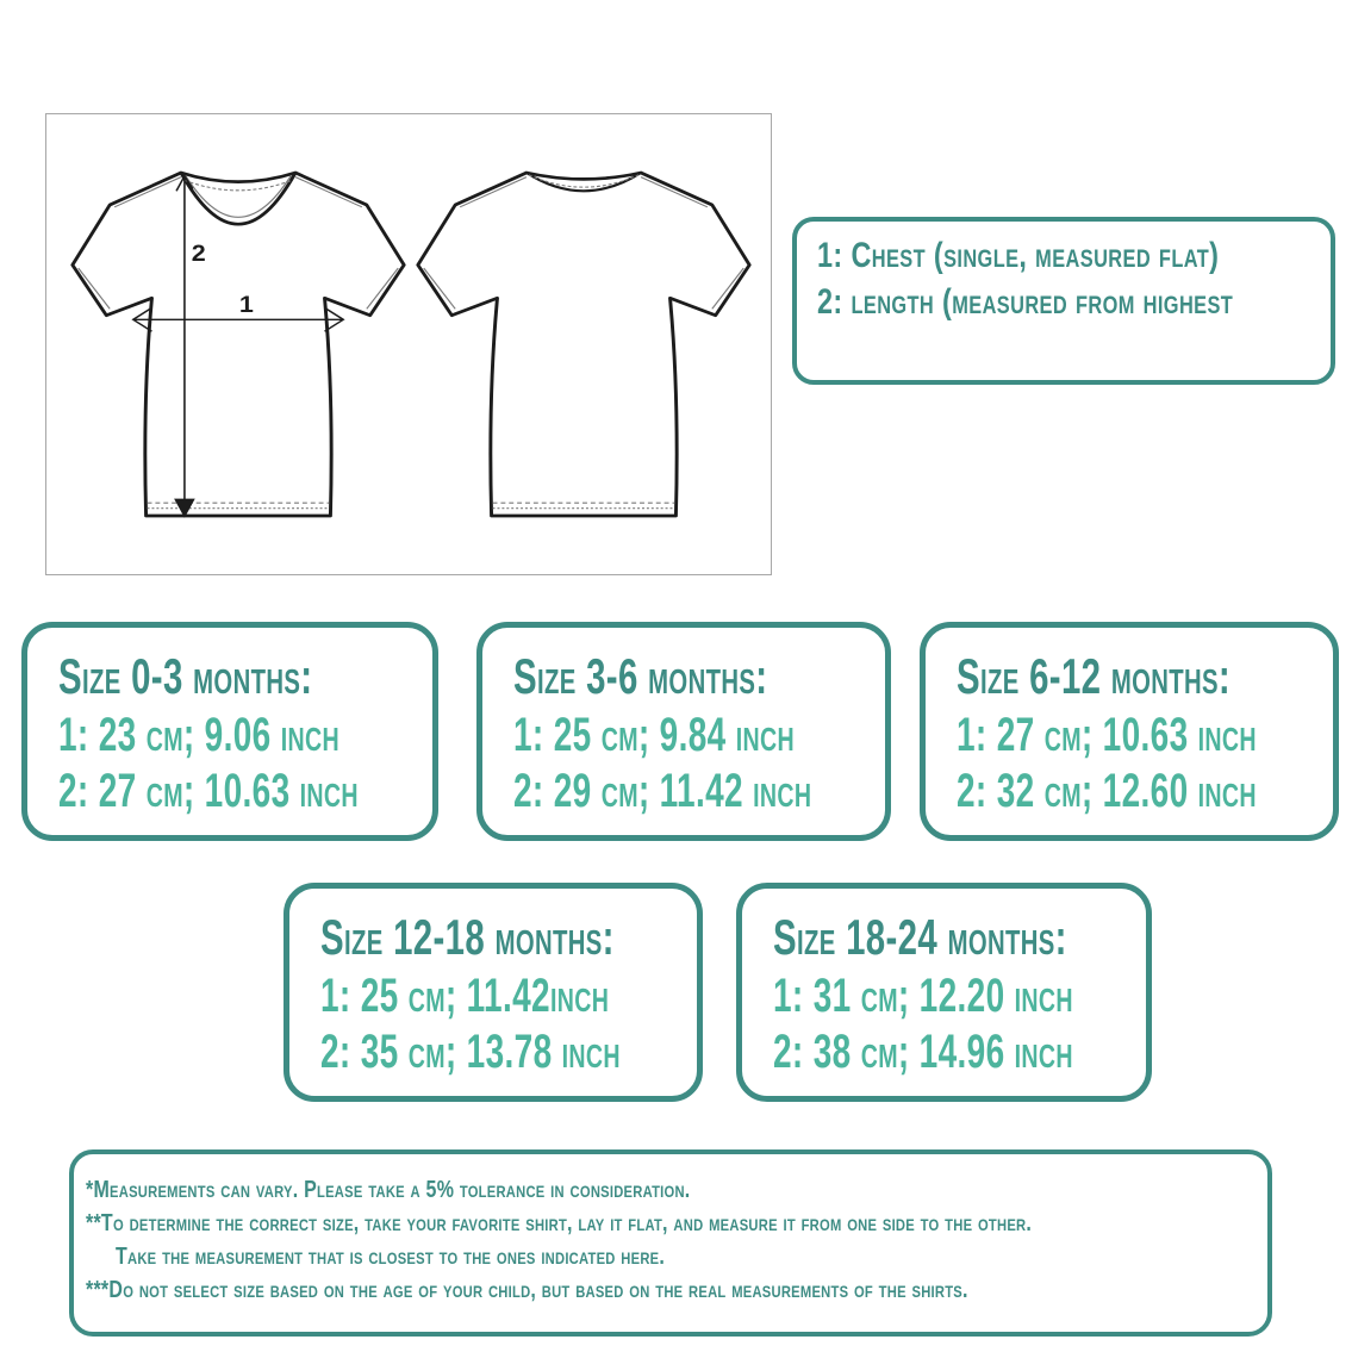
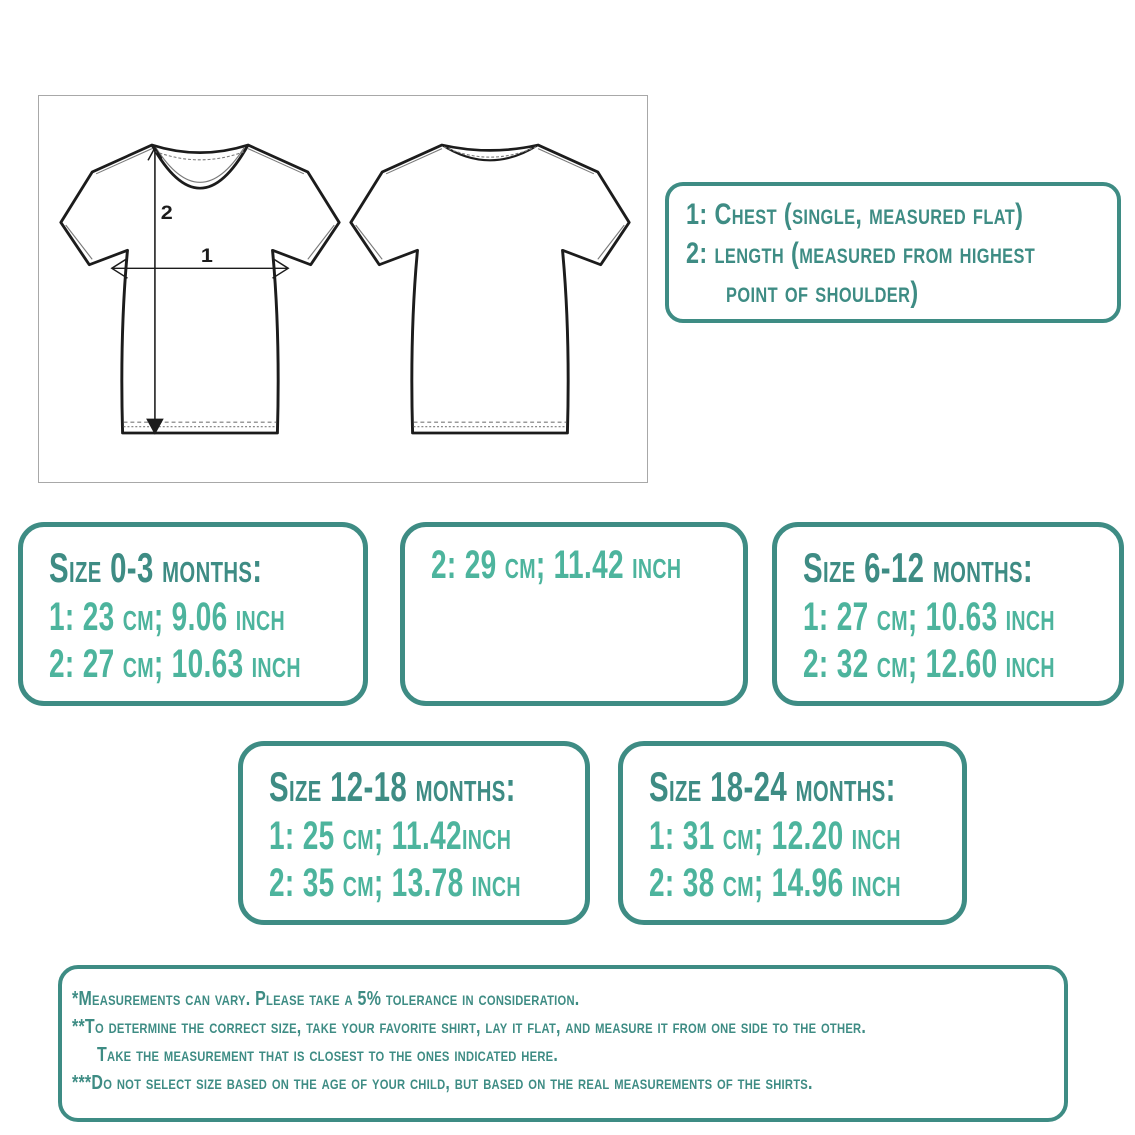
  2
  1
  1: Chest (single, measured flat)
  2: length (measured from highest
+ point of shoulder)
  Size 0-3 months:
  1: 23 cm; 9.06 inch
  2: 27 cm; 10.63 inch
- Size 3-6 months:
- 1: 25 cm; 9.84 inch
  2: 29 cm; 11.42 inch
  Size 6-12 months:
  1: 27 cm; 10.63 inch
  2: 32 cm; 12.60 inch
  Size 12-18 months:
  1: 25 cm; 11.42inch
  2: 35 cm; 13.78 inch
  Size 18-24 months:
  1: 31 cm; 12.20 inch
  2: 38 cm; 14.96 inch
  *Measurements can vary. Please take a 5% tolerance in consideration.
  **To determine the correct size, take your favorite shirt, lay it flat, and measure it from one side to the other.
  Take the measurement that is closest to the ones indicated here.
  ***Do not select size based on the age of your child, but based on the real measurements of the shirts.
